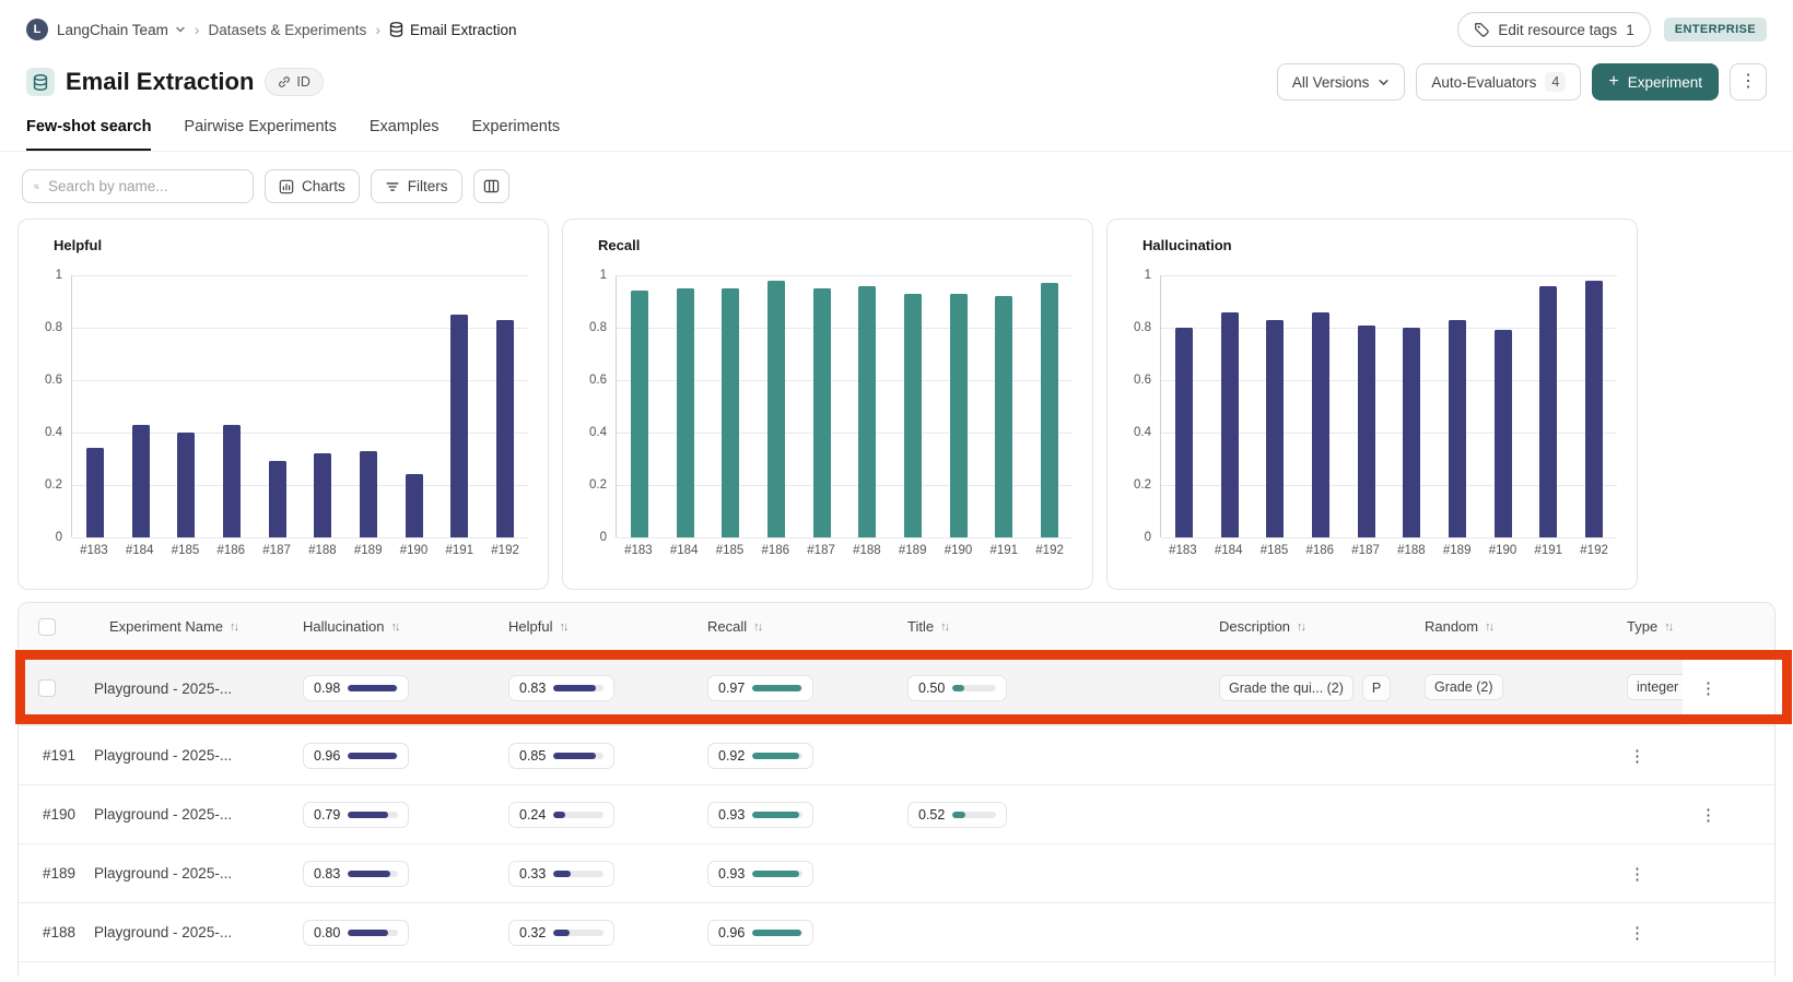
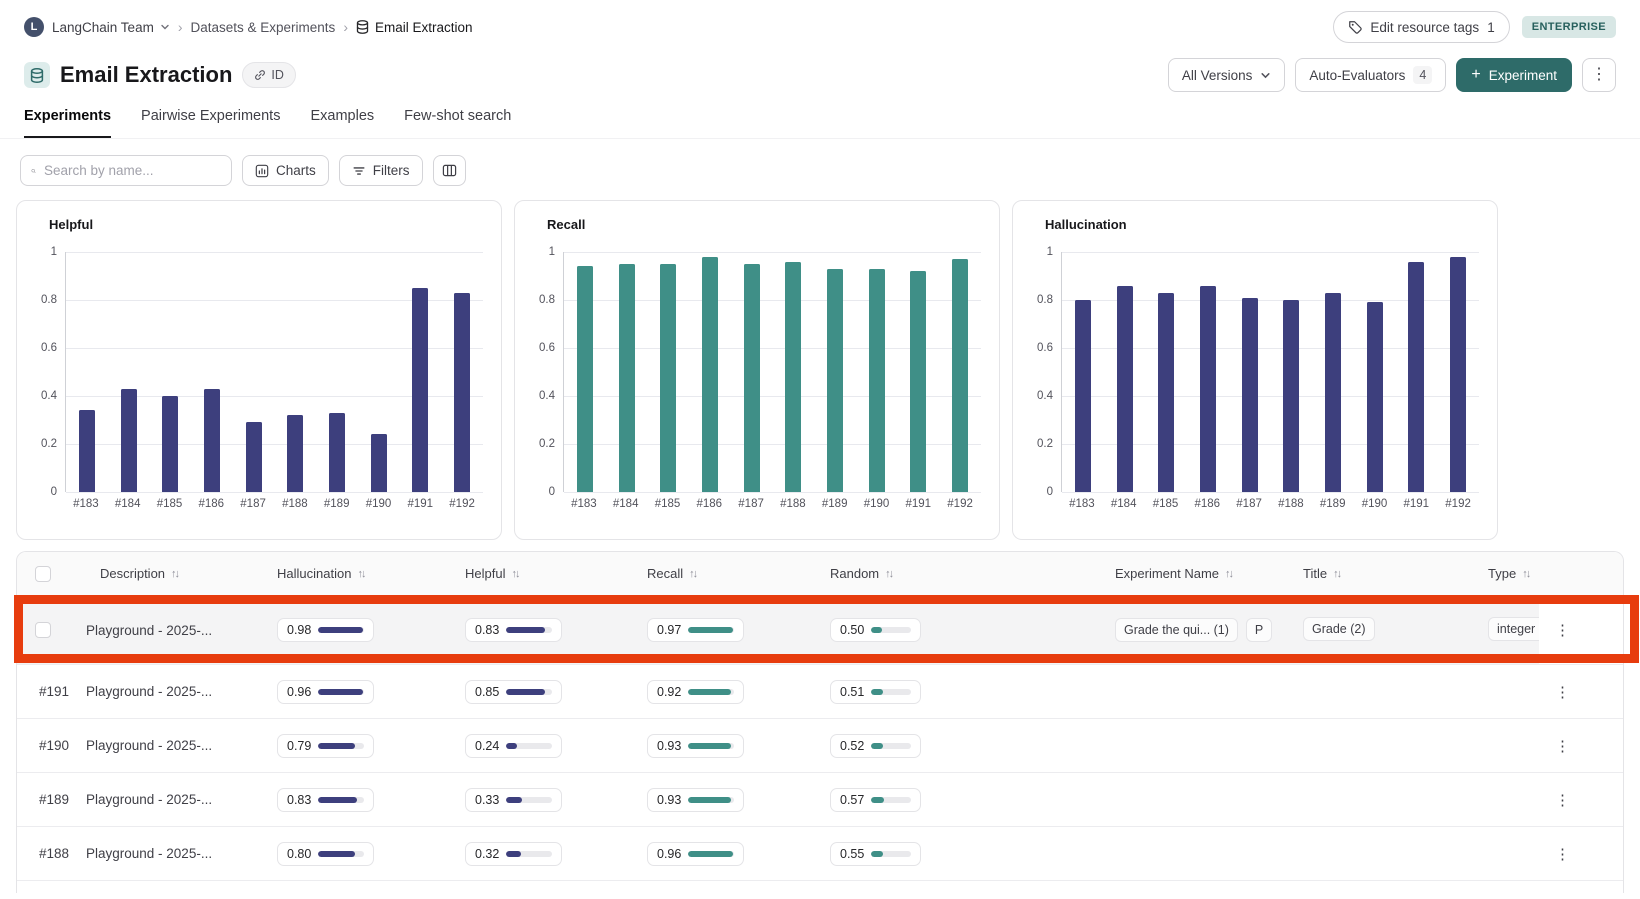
  L
  LangChain Team
  ›
  Datasets & Experiments
  ›
  Email Extraction
  Edit resource tags
  1
  ENTERPRISE
  Email Extraction
  ID
  All Versions
  Auto-Evaluators
  4
  +
  Experiment
  ⋮
- Few-shot search
+ Experiments
  Pairwise Experiments
  Examples
- Experiments
+ Few-shot search
  Search by name...
  Charts
  Filters
  Helpful
  0
  0.2
  0.4
  0.6
  0.8
  1
  #183
  #184
  #185
  #186
  #187
  #188
  #189
  #190
  #191
  #192
  Recall
  0
  0.2
  0.4
  0.6
  0.8
  1
  #183
  #184
  #185
  #186
  #187
  #188
  #189
  #190
  #191
  #192
  Hallucination
  0
  0.2
  0.4
  0.6
  0.8
  1
  #183
  #184
  #185
  #186
  #187
  #188
  #189
  #190
  #191
  #192
- Experiment Name
+ Description
  ↑↓
  Hallucination
  ↑↓
  Helpful
  ↑↓
  Recall
  ↑↓
- Title
+ Random
  ↑↓
- Description
+ Experiment Name
  ↑↓
- Random
+ Title
  ↑↓
  Type
  ↑↓
  Playground - 2025-...
  0.98
  0.83
  0.97
  0.50
- Grade the qui... (2)
+ Grade the qui... (1)
  P
  Grade (2)
  integer
  ⋮
  #191
  Playground - 2025-...
  0.96
  0.85
  0.92
+ 0.51
  ⋮
  #190
  Playground - 2025-...
  0.79
  0.24
  0.93
  0.52
  ⋮
  #189
  Playground - 2025-...
  0.83
  0.33
  0.93
+ 0.57
  ⋮
  #188
  Playground - 2025-...
  0.80
  0.32
  0.96
+ 0.55
  ⋮
